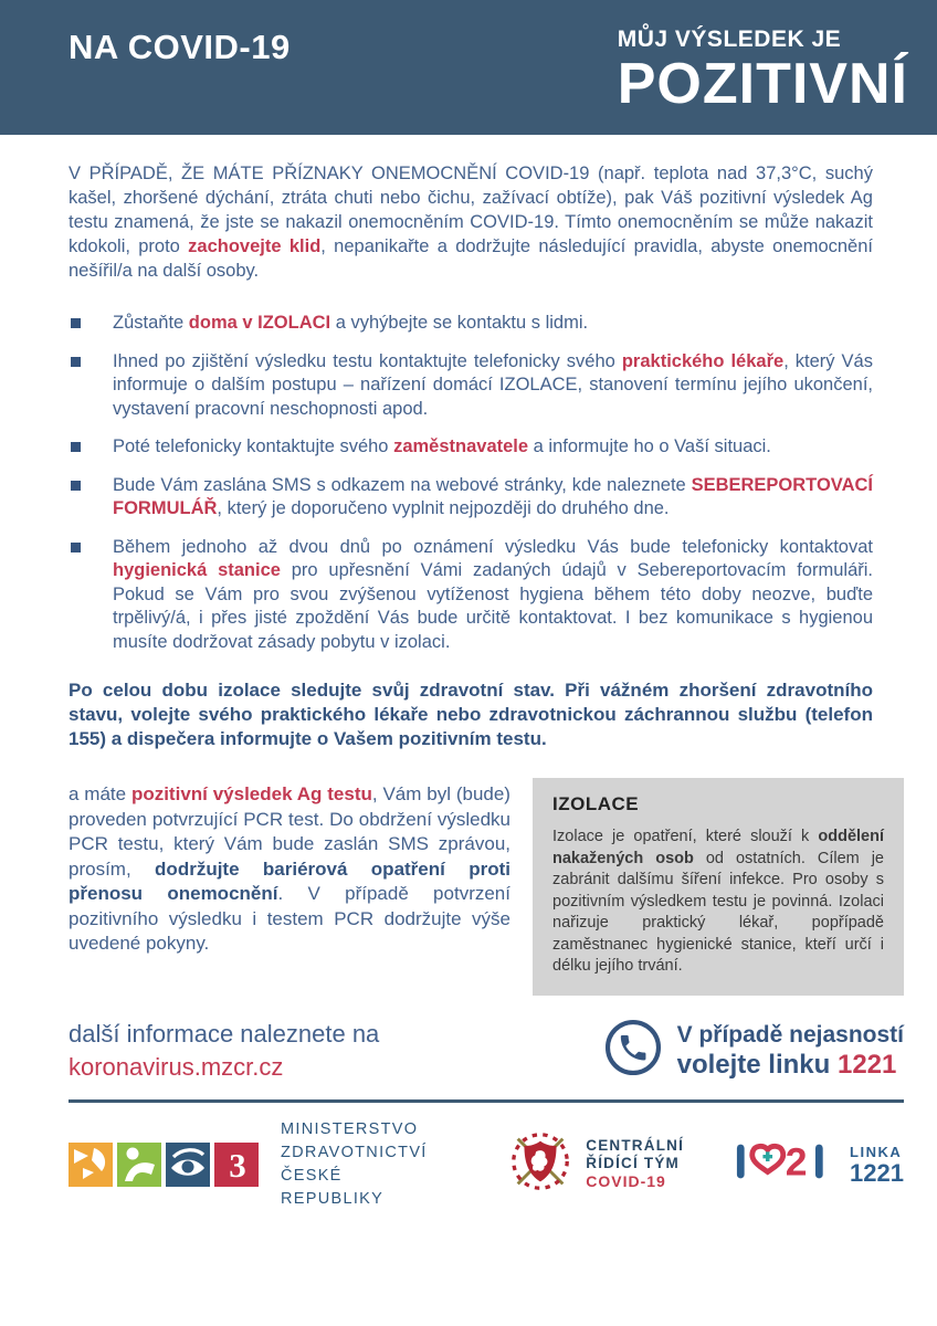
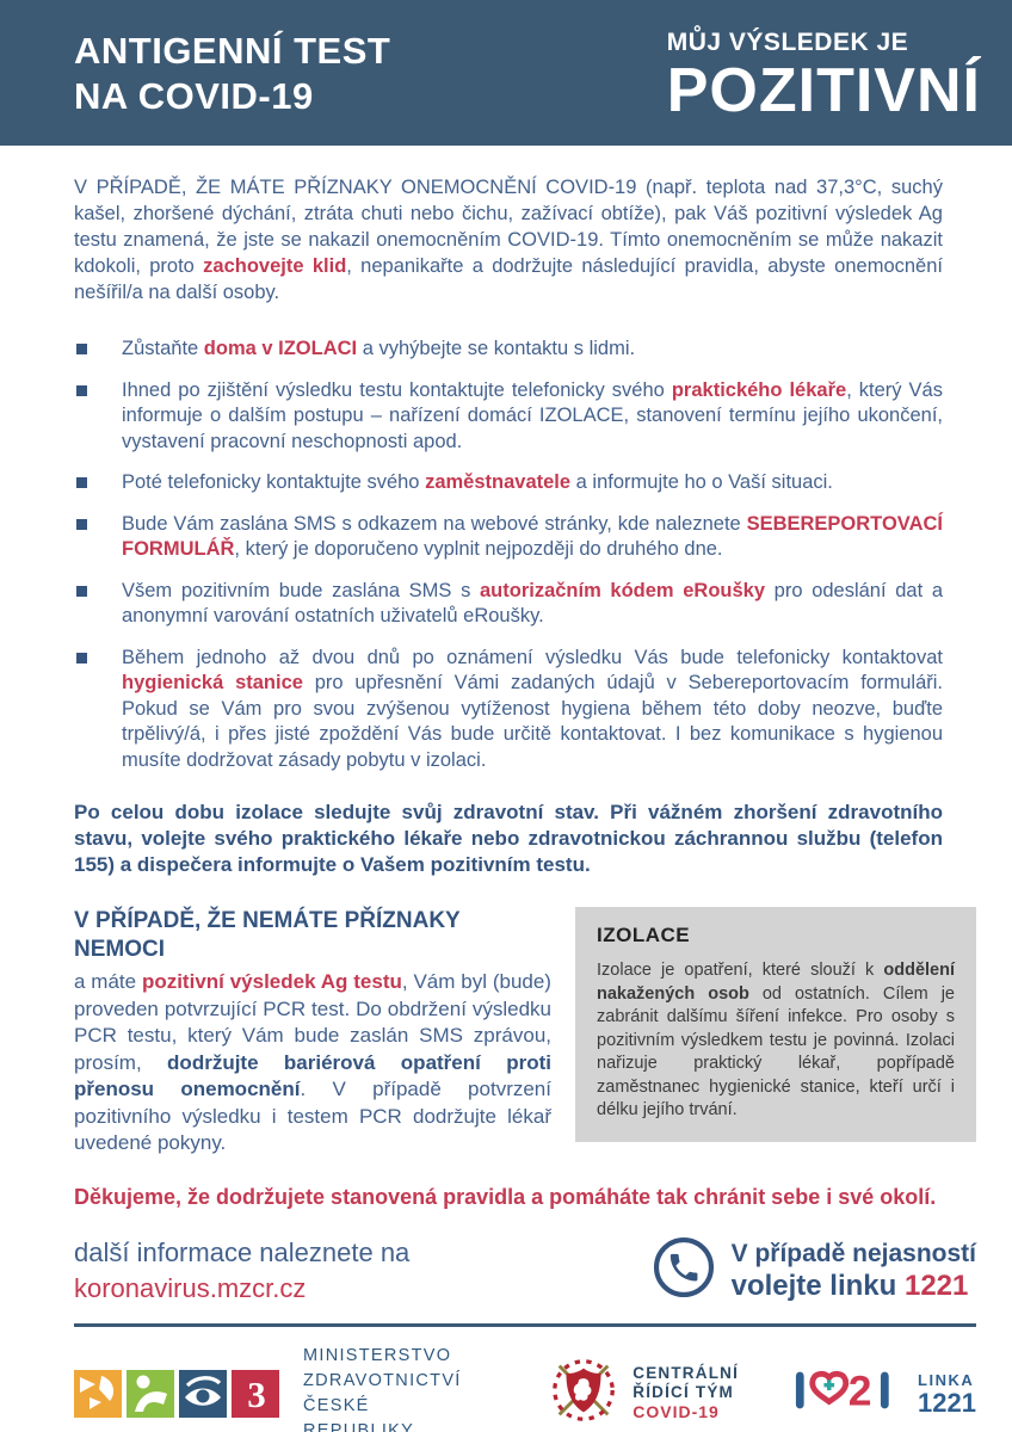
+ ANTIGENNÍ TEST
  NA COVID-19
  MŮJ VÝSLEDEK JE
  POZITIVNÍ
  V PŘÍPADĚ, ŽE MÁTE PŘÍZNAKY ONEMOCNĚNÍ COVID-19 (např. teplota nad 37,3°C, suchý kašel, zhoršené dýchání, ztráta chuti nebo čichu, zažívací obtíže), pak Váš pozitivní výsledek Ag testu znamená, že jste se nakazil onemocněním COVID-19. Tímto onemocněním se může nakazit kdokoli, proto zachovejte klid, nepanikařte a dodržujte následující pravidla, abyste onemocnění nešířil/a na další osoby.
  Zůstaňte doma v IZOLACI a vyhýbejte se kontaktu s lidmi.
  Ihned po zjištění výsledku testu kontaktujte telefonicky svého praktického lékaře, který Vás informuje o dalším postupu – nařízení domácí IZOLACE, stanovení termínu jejího ukončení, vystavení pracovní neschopnosti apod.
  Poté telefonicky kontaktujte svého zaměstnavatele a informujte ho o Vaší situaci.
  Bude Vám zaslána SMS s odkazem na webové stránky, kde naleznete SEBEREPORTOVACÍ FORMULÁŘ, který je doporučeno vyplnit nejpozději do druhého dne.
+ Všem pozitivním bude zaslána SMS s autorizačním kódem eRoušky pro odeslání dat a anonymní varování ostatních uživatelů eRoušky.
  Během jednoho až dvou dnů po oznámení výsledku Vás bude telefonicky kontaktovat hygienická stanice pro upřesnění Vámi zadaných údajů v Sebereportovacím formuláři. Pokud se Vám pro svou zvýšenou vytíženost hygiena během této doby neozve, buďte trpělivý/á, i přes jisté zpoždění Vás bude určitě kontaktovat. I bez komunikace s hygienou musíte dodržovat zásady pobytu v izolaci.
  Po celou dobu izolace sledujte svůj zdravotní stav. Při vážném zhoršení zdravotního stavu, volejte svého praktického lékaře nebo zdravotnickou záchrannou službu (telefon 155) a dispečera informujte o Vašem pozitivním testu.
+ V PŘÍPADĚ, ŽE NEMÁTE PŘÍZNAKY NEMOCI
- a máte pozitivní výsledek Ag testu, Vám byl (bude) proveden potvrzující PCR test. Do obdržení výsledku PCR testu, který Vám bude zaslán SMS zprávou, prosím, dodržujte bariérová opatření proti přenosu onemocnění. V případě potvrzení pozitivního výsledku i testem PCR dodržujte výše uvedené pokyny.
+ a máte pozitivní výsledek Ag testu, Vám byl (bude) proveden potvrzující PCR test. Do obdržení výsledku PCR testu, který Vám bude zaslán SMS zprávou, prosím, dodržujte bariérová opatření proti přenosu onemocnění. V případě potvrzení pozitivního výsledku i testem PCR dodržujte lékař uvedené pokyny.
  IZOLACE
  Izolace je opatření, které slouží k oddělení nakažených osob od ostatních. Cílem je zabránit dalšímu šíření infekce. Pro osoby s pozitivním výsledkem testu je povinná. Izolaci nařizuje praktický lékař, popřípadě zaměstnanec hygienické stanice, kteří určí i délku jejího trvání.
+ Děkujeme, že dodržujete stanovená pravidla a pomáháte tak chránit sebe i své okolí.
  další informace naleznete na
  koronavirus.mzcr.cz
  V případě nejasností
  volejte linku 1221
  3
  MINISTERSTVO ZDRAVOTNICTVÍ
  ČESKÉ REPUBLIKY
  CENTRÁLNÍ
  ŘÍDÍCÍ TÝM
  COVID-19
  2
  LINKA
  1221
